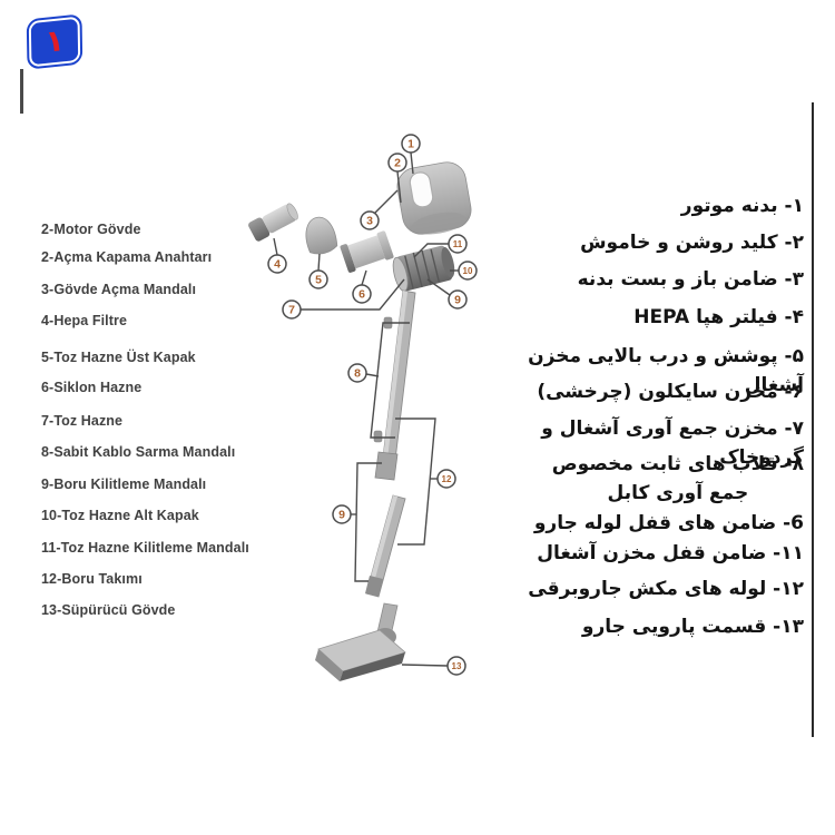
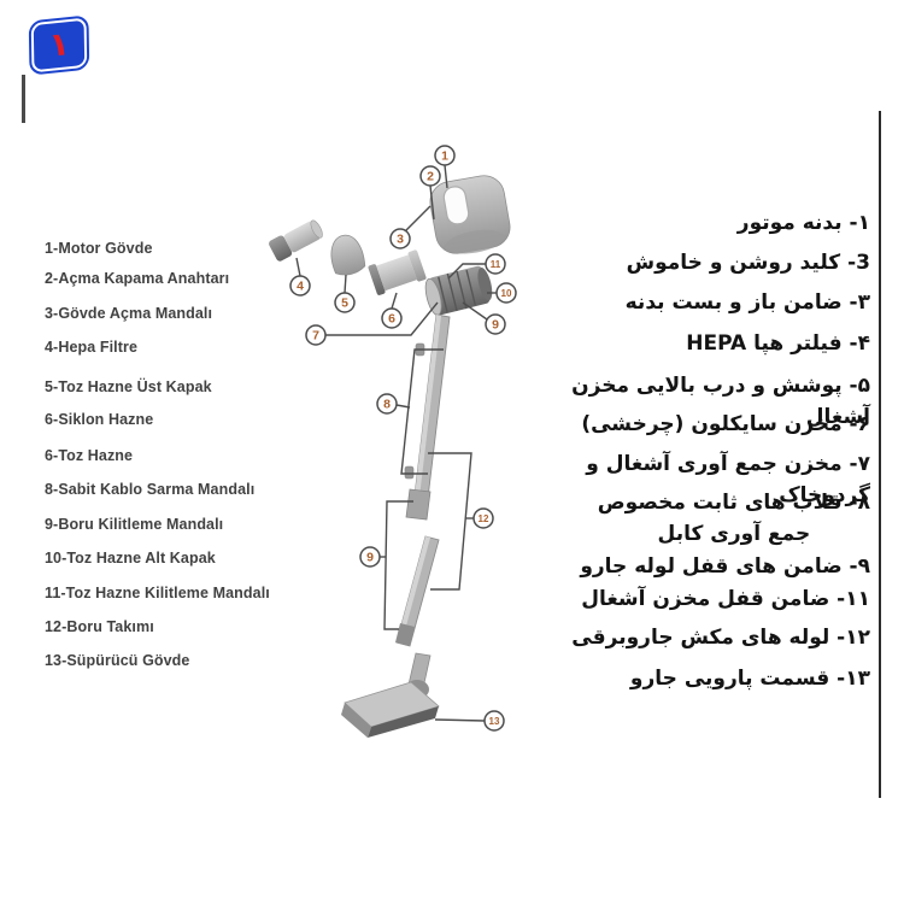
- 2-Motor Gövde
+ 1-Motor Gövde
  2-Açma Kapama Anahtarı
  3-Gövde Açma Mandalı
  4-Hepa Filtre
  5-Toz Hazne Üst Kapak
  6-Siklon Hazne
- 7-Toz Hazne
+ 6-Toz Hazne
  8-Sabit Kablo Sarma Mandalı
  9-Boru Kilitleme Mandalı
  10-Toz Hazne Alt Kapak
  11-Toz Hazne Kilitleme Mandalı
  12-Boru Takımı
  13-Süpürücü Gövde
  ۱- بدنه موتور
- ۲- کلید روشن و خاموش
+ 3- کلید روشن و خاموش
  ۳- ضامن باز و بست بدنه
  ۴- فیلتر هپا HEPA
  ۵- پوشش و درب بالایی مخزن آشغال
  ۶- مخزن سایکلون (چرخشی)
  ۷- مخزن جمع آوری آشغال و گردوخاک
  ۸- قلاب های ثابت مخصوص
  جمع آوری کابل
- 6- ضامن های قفل لوله جارو
+ ۹- ضامن های قفل لوله جارو
  ۱۱- ضامن قفل مخزن آشغال
  ۱۲- لوله های مکش جاروبرقی
  ۱۳- قسمت پارویی جارو
  1
  2
  3
  4
  5
  6
  7
  8
  9
  9
  10
  11
  12
  13
